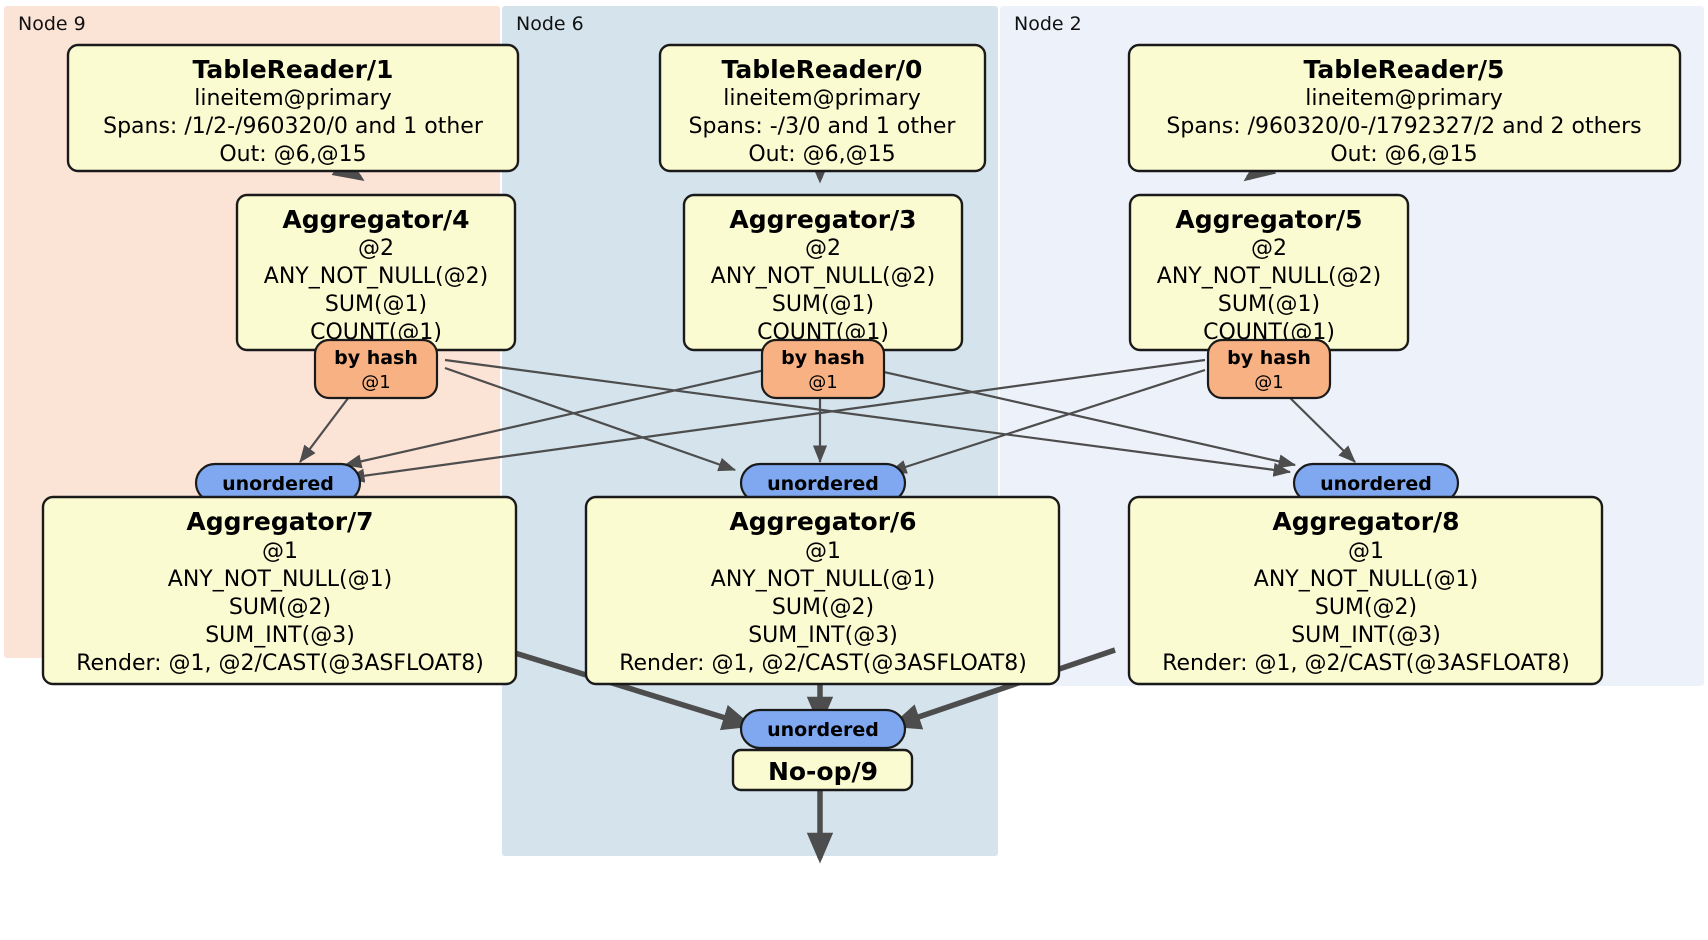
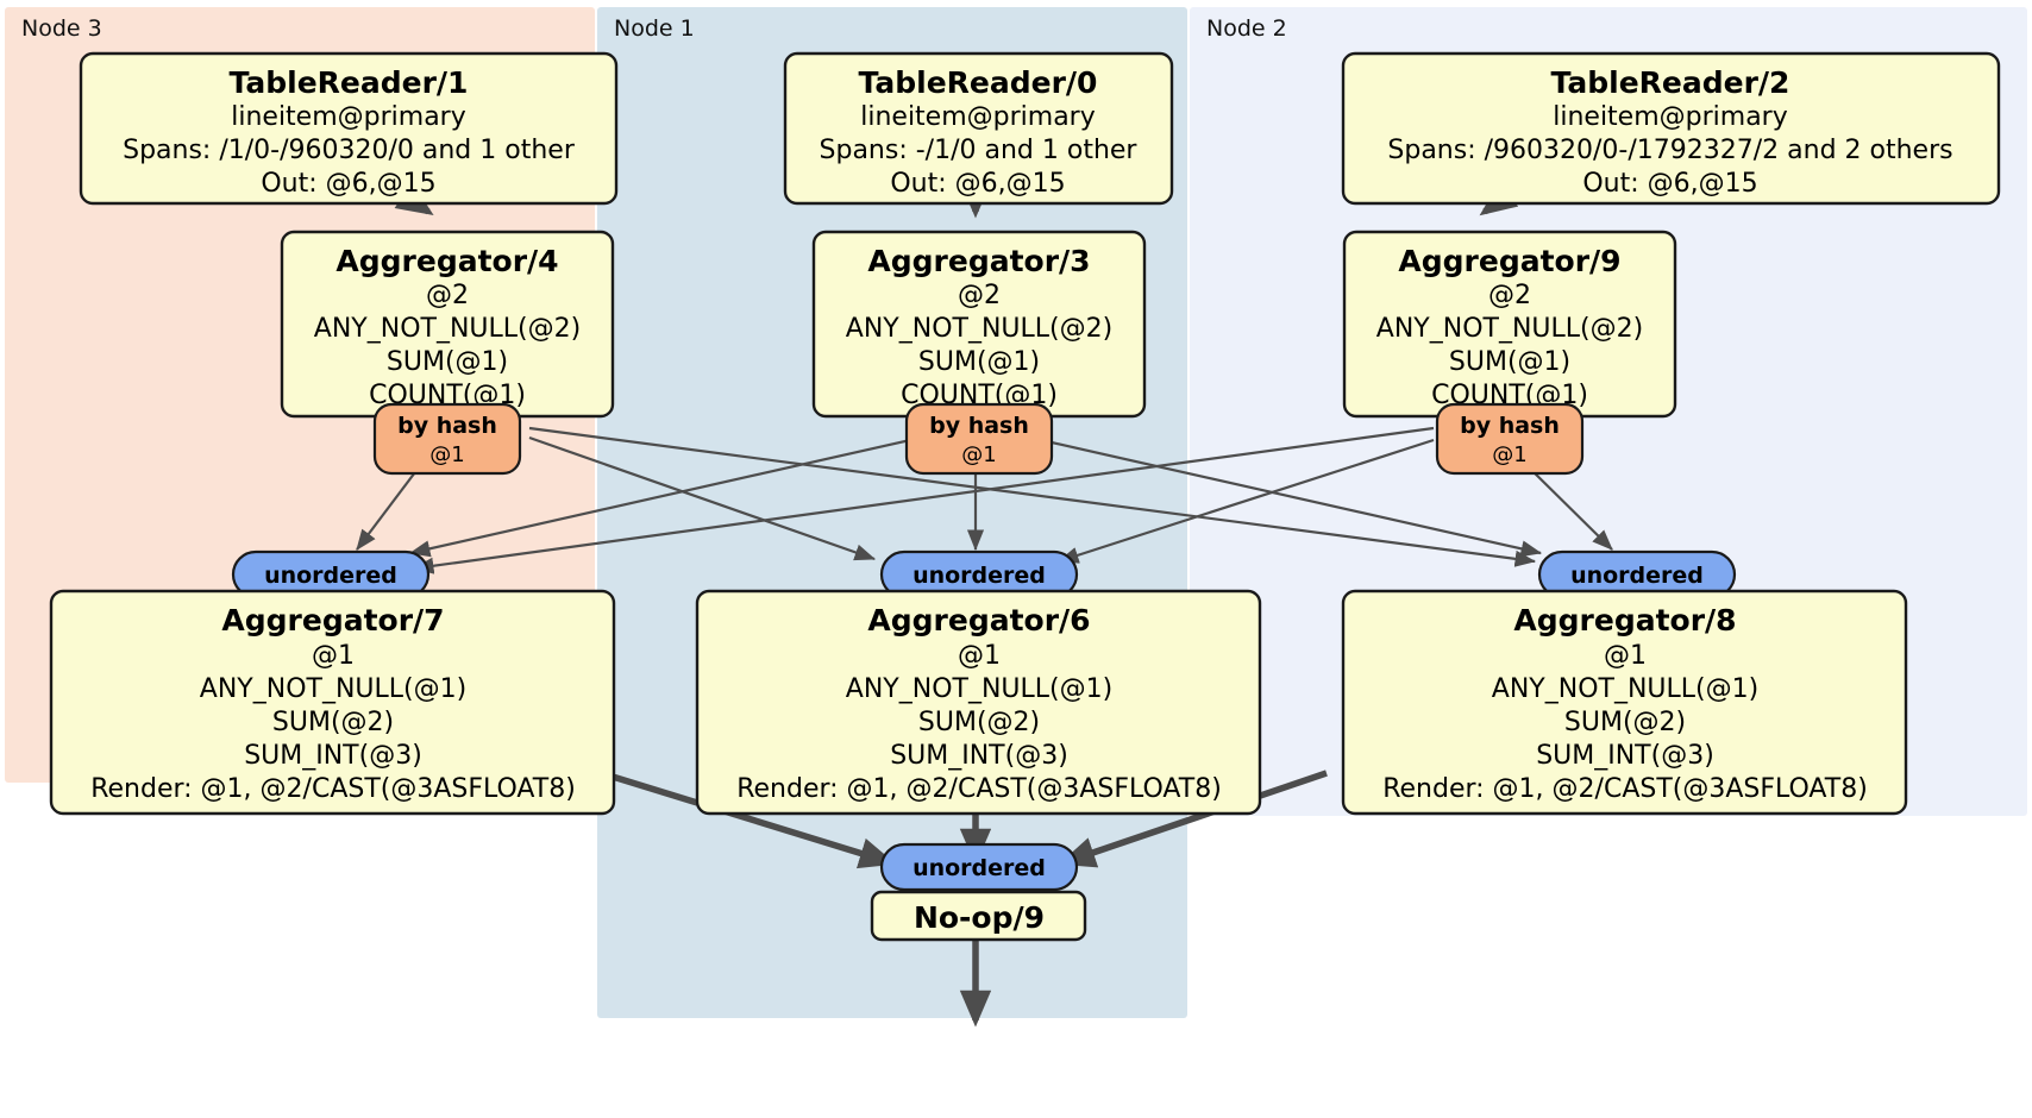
- Node 9
+ Node 3
- Node 6
+ Node 1
  Node 2
  TableReader/1
  lineitem@primary
- Spans: /1/2-/960320/0 and 1 other
+ Spans: /1/0-/960320/0 and 1 other
  Out: @6,@15
  TableReader/0
  lineitem@primary
- Spans: -/3/0 and 1 other
+ Spans: -/1/0 and 1 other
  Out: @6,@15
- TableReader/5
+ TableReader/2
  lineitem@primary
  Spans: /960320/0-/1792327/2 and 2 others
  Out: @6,@15
  Aggregator/4
  @2
  ANY_NOT_NULL(@2)
  SUM(@1)
  COUNT(@1)
  Aggregator/3
  @2
  ANY_NOT_NULL(@2)
  SUM(@1)
  COUNT(@1)
- Aggregator/5
+ Aggregator/9
  @2
  ANY_NOT_NULL(@2)
  SUM(@1)
  COUNT(@1)
  by hash
  @1
  by hash
  @1
  by hash
  @1
  unordered
  unordered
  unordered
  Aggregator/7
  @1
  ANY_NOT_NULL(@1)
  SUM(@2)
  SUM_INT(@3)
  Render: @1, @2/CAST(@3ASFLOAT8)
  Aggregator/6
  @1
  ANY_NOT_NULL(@1)
  SUM(@2)
  SUM_INT(@3)
  Render: @1, @2/CAST(@3ASFLOAT8)
  Aggregator/8
  @1
  ANY_NOT_NULL(@1)
  SUM(@2)
  SUM_INT(@3)
  Render: @1, @2/CAST(@3ASFLOAT8)
  unordered
  No-op/9
